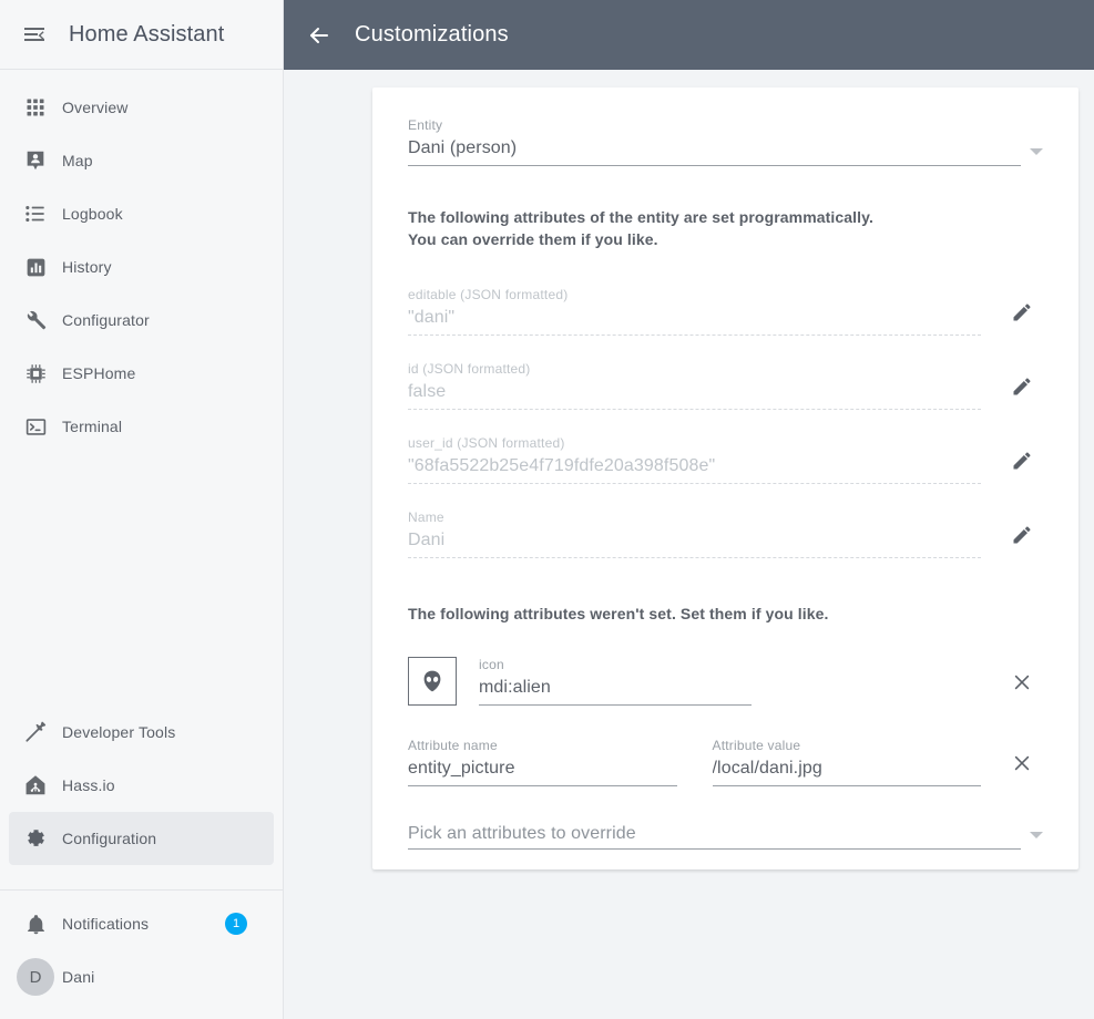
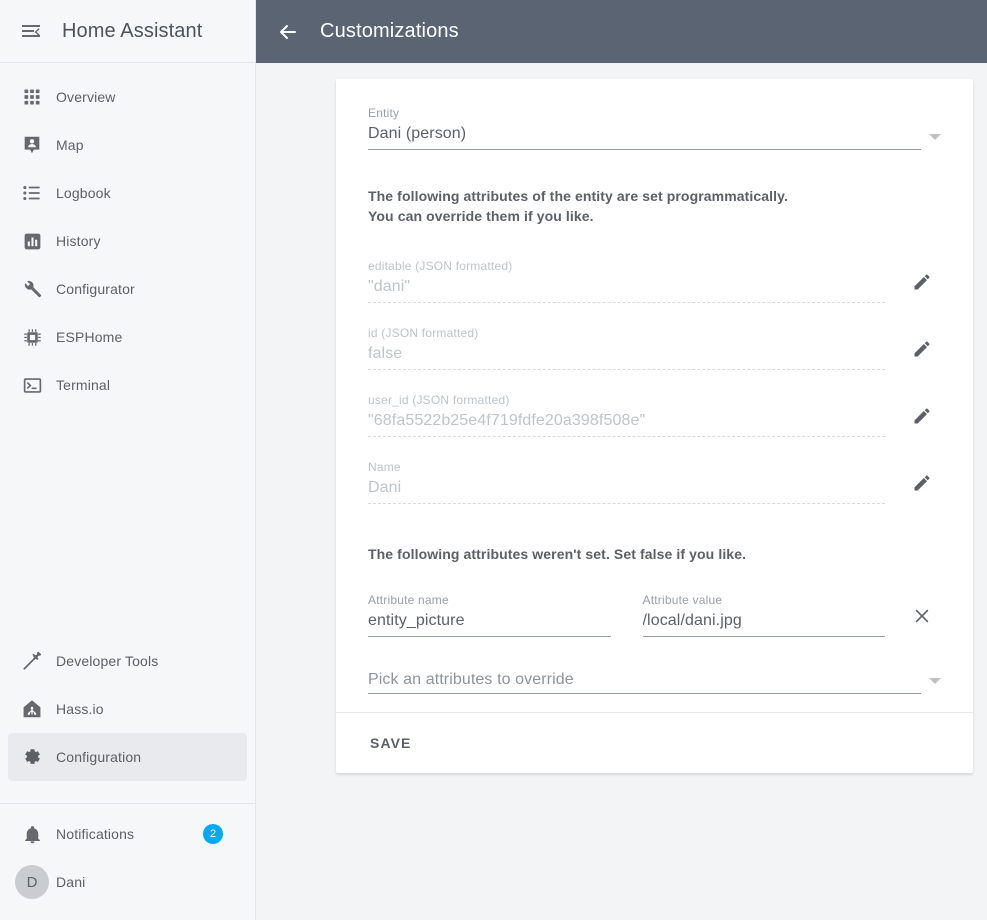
  Home Assistant
  Overview
  Map
  Logbook
  History
  Configurator
  ESPHome
  Terminal
  Developer Tools
  Hass.io
  Configuration
  Notifications
- 1
+ 2
  D
  Dani
  Customizations
  Entity
  Dani (person)
  The following attributes of the entity are set programmatically.
  You can override them if you like.
  editable (JSON formatted)
  "dani"
  id (JSON formatted)
  false
  user_id (JSON formatted)
  "68fa5522b25e4f719fdfe20a398f508e"
  Name
  Dani
- The following attributes weren't set. Set them if you like.
+ The following attributes weren't set. Set false if you like.
- icon
- mdi:alien
  Attribute name
  entity_picture
  Attribute value
  /local/dani.jpg
  Pick an attributes to override
+ SAVE
